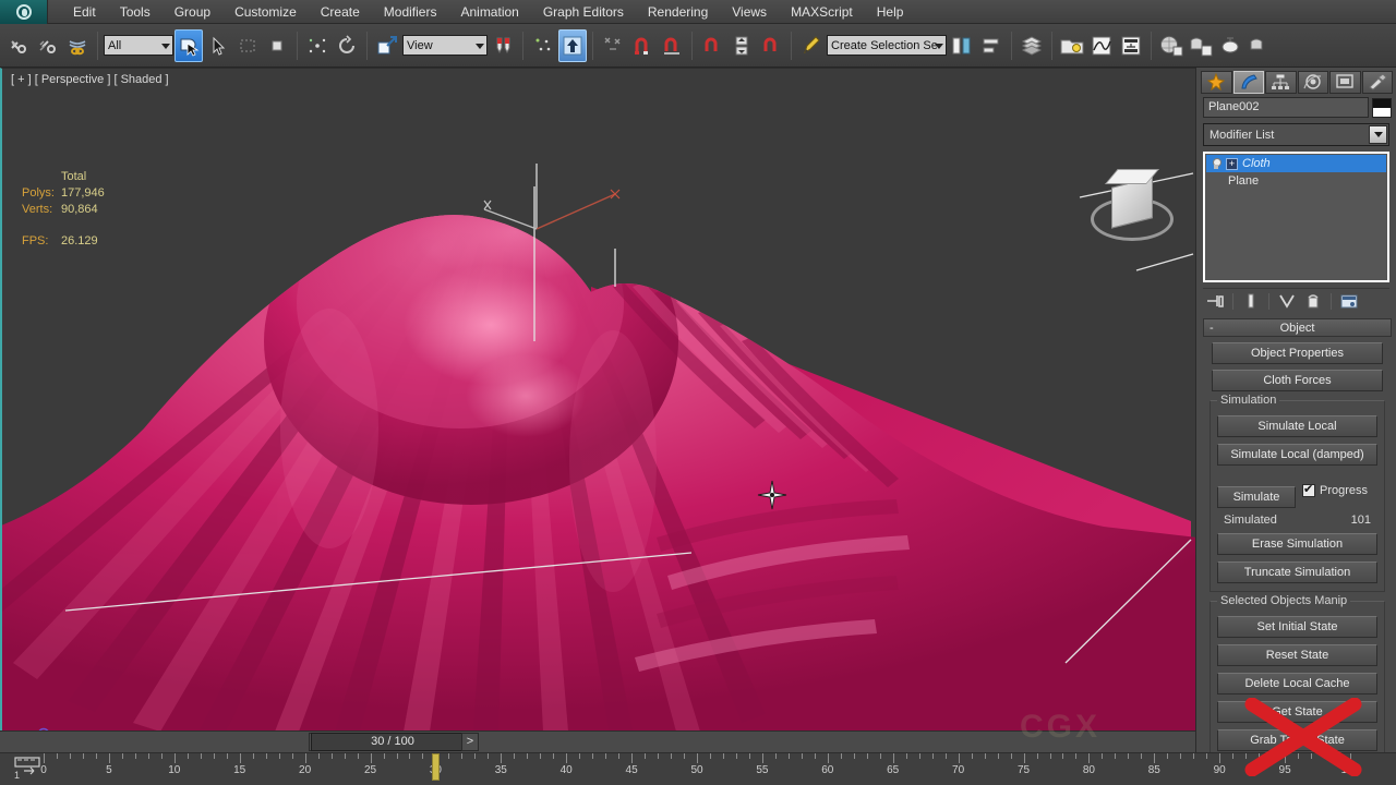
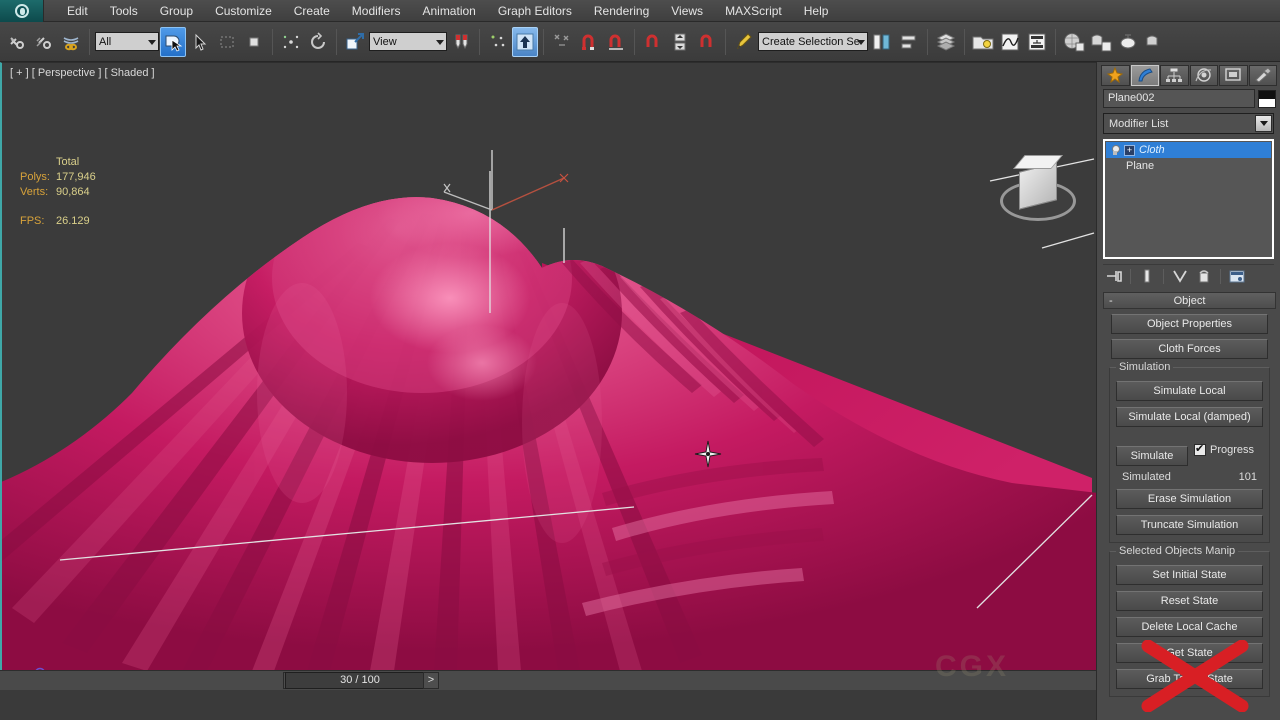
  Edit
  Tools
  Group
  Customize
  Create
  Modifiers
  Animation
  Graph Editors
  Rendering
  Views
  MAXScript
  Help
  All
  View
  Create Selection Se
  [ + ] [ Perspective ] [ Shaded ]
  	Total
  Polys:	177,946
  Verts:	90,864
  FPS:	26.129
  Plane002
  Modifier List
  +
  Cloth
  Plane
  -
  Object
  Object Properties
  Cloth Forces
  Simulation
  Simulate Local
  Simulate Local (damped)
  Simulate
  Progress
  Simulated
  101
  Erase Simulation
  Truncate Simulation
  Selected Objects Manip
  Set Initial State
  Reset State
  Delete Local Cache
  et State
  30 / 100
  >
- 1
- 0
- 5
- 10
- 15
- 20
- 25
- 35
- 40
- 45
- 50
- 55
- 60
- 65
- 70
- 75
- 80
- 85
- 90
- 95
  CGX
